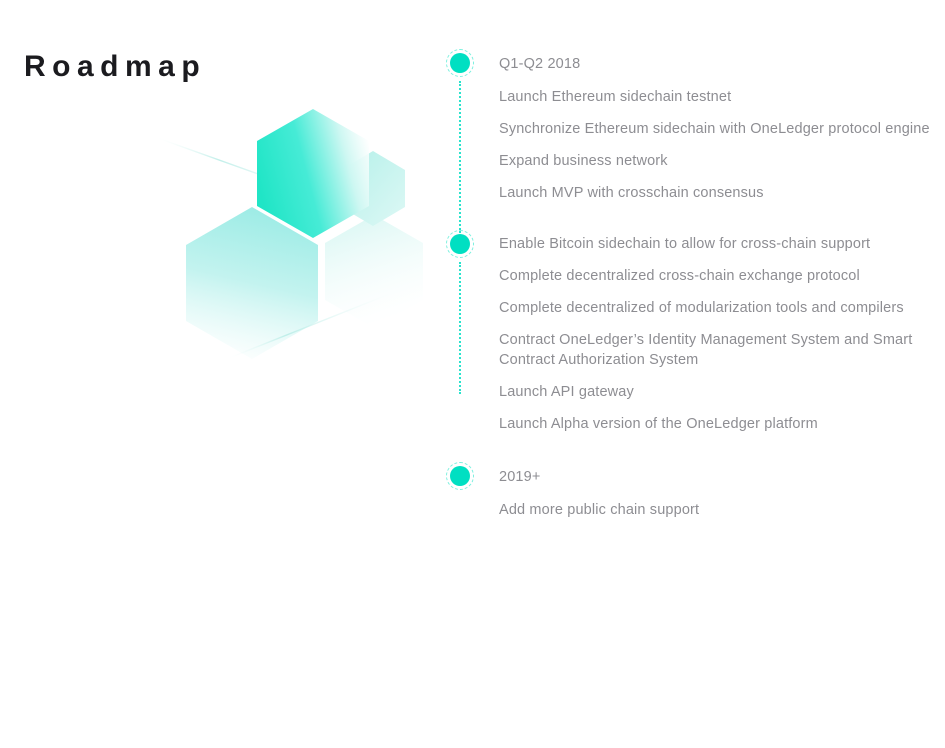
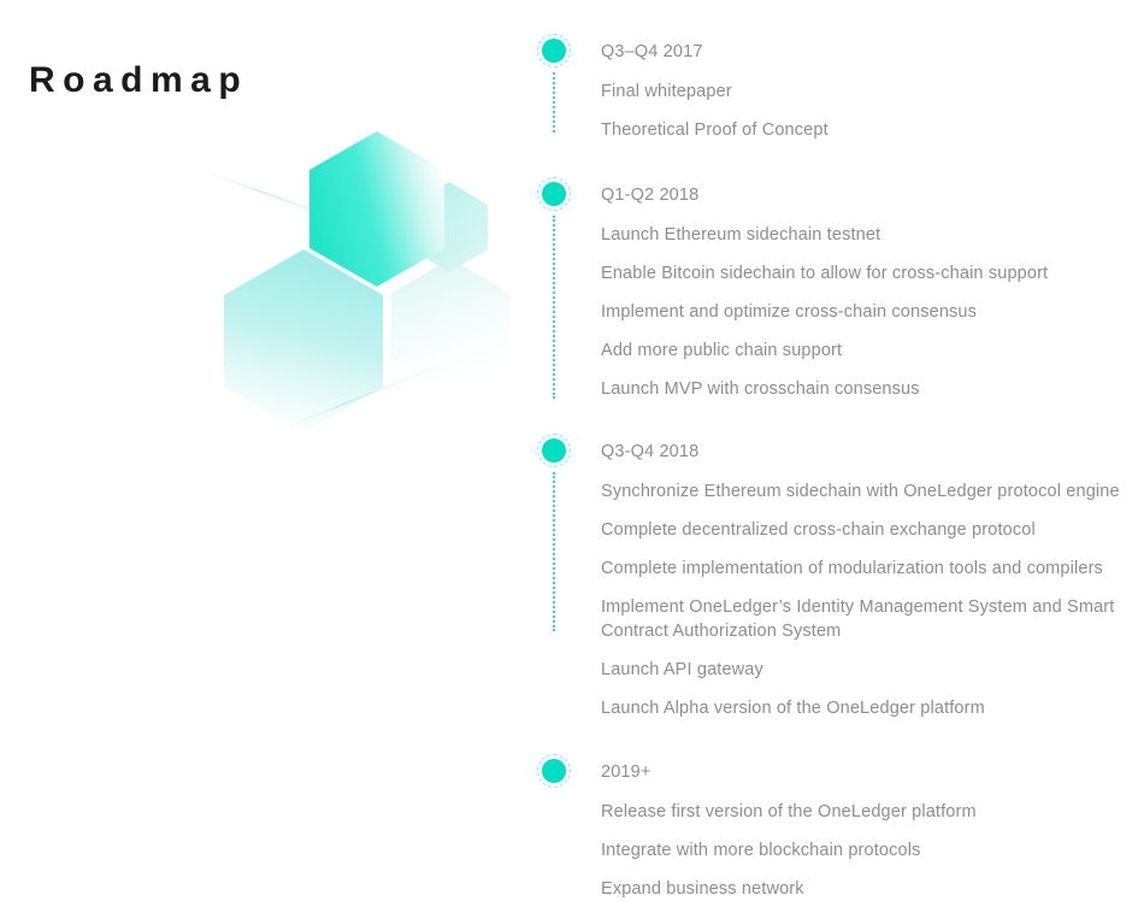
  Roadmap
+ Q3–Q4 2017
+ Final whitepaper
+ Theoretical Proof of Concept
  Q1-Q2 2018
  Launch Ethereum sidechain testnet
- Synchronize Ethereum sidechain with OneLedger protocol engine
+ Enable Bitcoin sidechain to allow for cross-chain support
+ Implement and optimize cross-chain consensus
- Expand business network
+ Add more public chain support
  Launch MVP with crosschain consensus
+ Q3-Q4 2018
- Enable Bitcoin sidechain to allow for cross-chain support
+ Synchronize Ethereum sidechain with OneLedger protocol engine
  Complete decentralized cross-chain exchange protocol
- Complete decentralized of modularization tools and compilers
+ Complete implementation of modularization tools and compilers
- Contract OneLedger’s Identity Management System and Smart Contract Authorization System
+ Implement OneLedger’s Identity Management System and Smart Contract Authorization System
  Launch API gateway
  Launch Alpha version of the OneLedger platform
  2019+
+ Release first version of the OneLedger platform
+ Integrate with more blockchain protocols
- Add more public chain support
+ Expand business network
